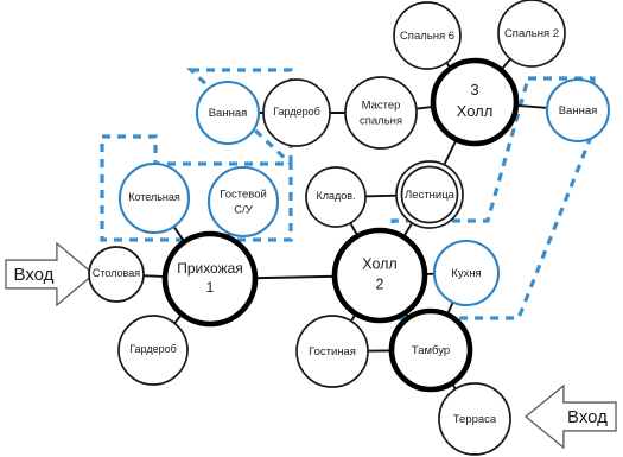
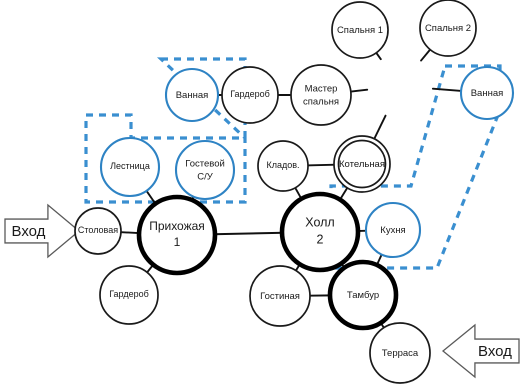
  Вход
  Вход
- Спальня 6
+ Спальня 1
  Спальня 2
  Ванная
  Гардероб
  Мастер спальня
- 3 Холл
  Ванная
- Котельная
+ Лестница
  Гостевой С/У
  Кладов.
- Лестница
+ Котельная
  Столовая
  Прихожая 1
  Холл 2
  Кухня
  Гардероб
  Гостиная
  Тамбур
  Терраса
